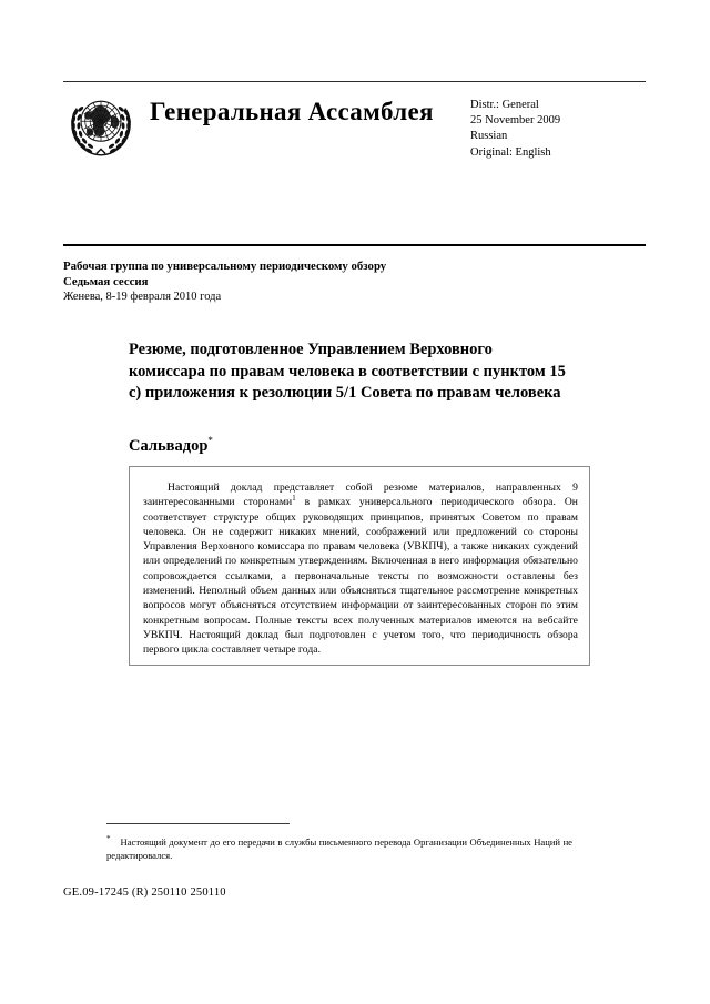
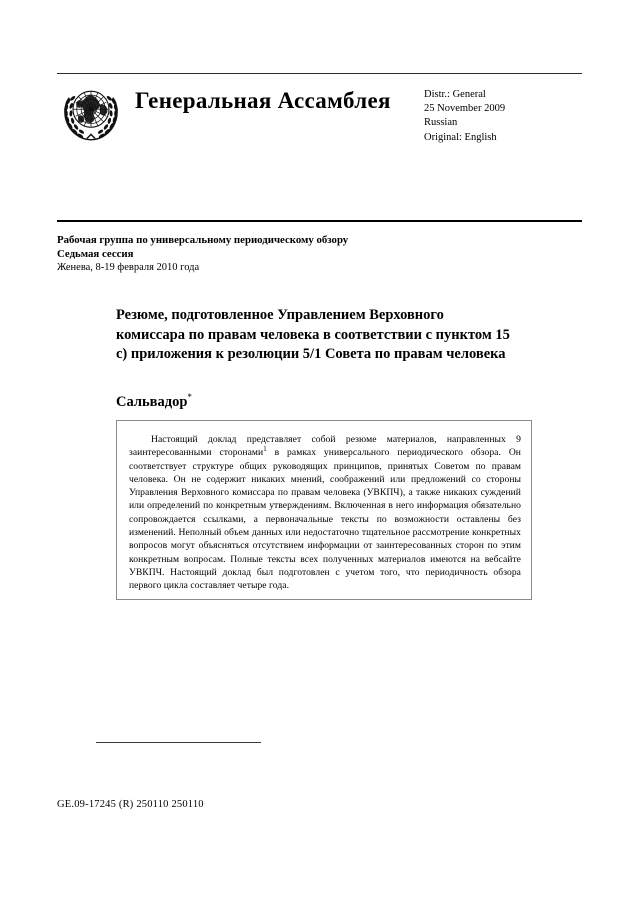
  Генеральная Ассамблея
  Distr.: General
  25 November 2009
  Russian
  Original: English
  Рабочая группа по универсальному периодическому обзору
  Седьмая сессия
  Женева, 8-19 февраля 2010 года
  Резюме, подготовленное Управлением Верховного комиссара по правам человека в соответствии с пунктом 15 c) приложения к резолюции 5/1 Совета по правам человека
  Сальвадор*
- Настоящий доклад представляет собой резюме материалов, направленных 9 заинтересованными сторонами в рамках универсального периодического обзора. Он соответствует структуре общих руководящих принципов, принятых Советом по правам человека. Он не содержит никаких мнений, соображений или предложений со стороны Управления Верховного комиссара по правам человека (УВКПЧ), а также никаких суждений или определений по конкретным утверждениям. Включенная в него информация обязательно сопровождается ссылками, а первоначальные тексты по возможности оставлены без изменений. Неполный объем данных или объясняться тщательное рассмотрение конкретных вопросов могут объясняться отсутствием информации от заинтересованных сторон по этим конкретным вопросам. Полные тексты всех полученных материалов имеются на вебсайте УВКПЧ. Настоящий доклад был подготовлен с учетом того, что периодичность обзора первого цикла составляет четыре года.
+ Настоящий доклад представляет собой резюме материалов, направленных 9 заинтересованными сторонами в рамках универсального периодического обзора. Он соответствует структуре общих руководящих принципов, принятых Советом по правам человека. Он не содержит никаких мнений, соображений или предложений со стороны Управления Верховного комиссара по правам человека (УВКПЧ), а также никаких суждений или определений по конкретным утверждениям. Включенная в него информация обязательно сопровождается ссылками, а первоначальные тексты по возможности оставлены без изменений. Неполный объем данных или недостаточно тщательное рассмотрение конкретных вопросов могут объясняться отсутствием информации от заинтересованных сторон по этим конкретным вопросам. Полные тексты всех полученных материалов имеются на вебсайте УВКПЧ. Настоящий доклад был подготовлен с учетом того, что периодичность обзора первого цикла составляет четыре года.
- * Настоящий документ до его передачи в службы письменного перевода Организации Объединенных Наций не редактировался.
  GE.09-17245 (R) 250110 250110
